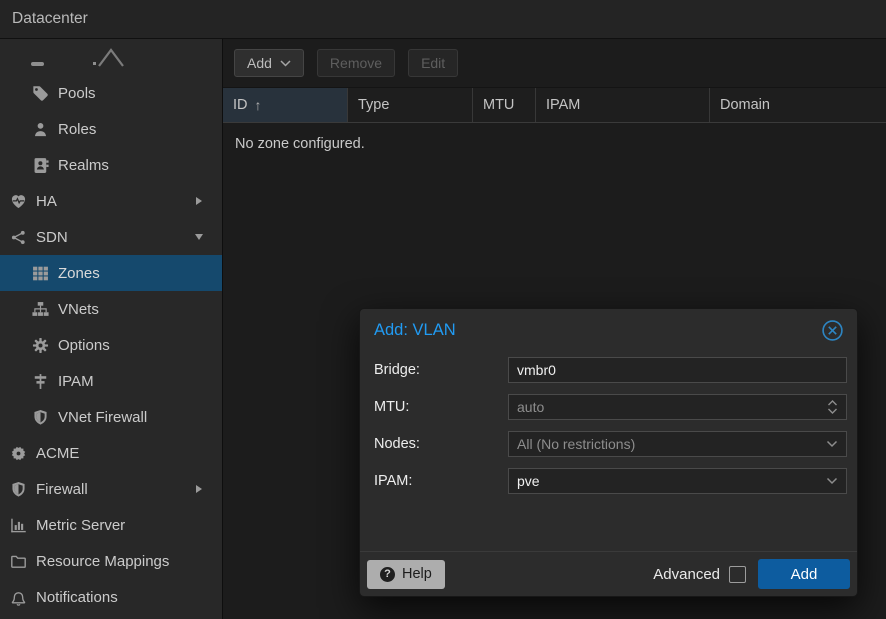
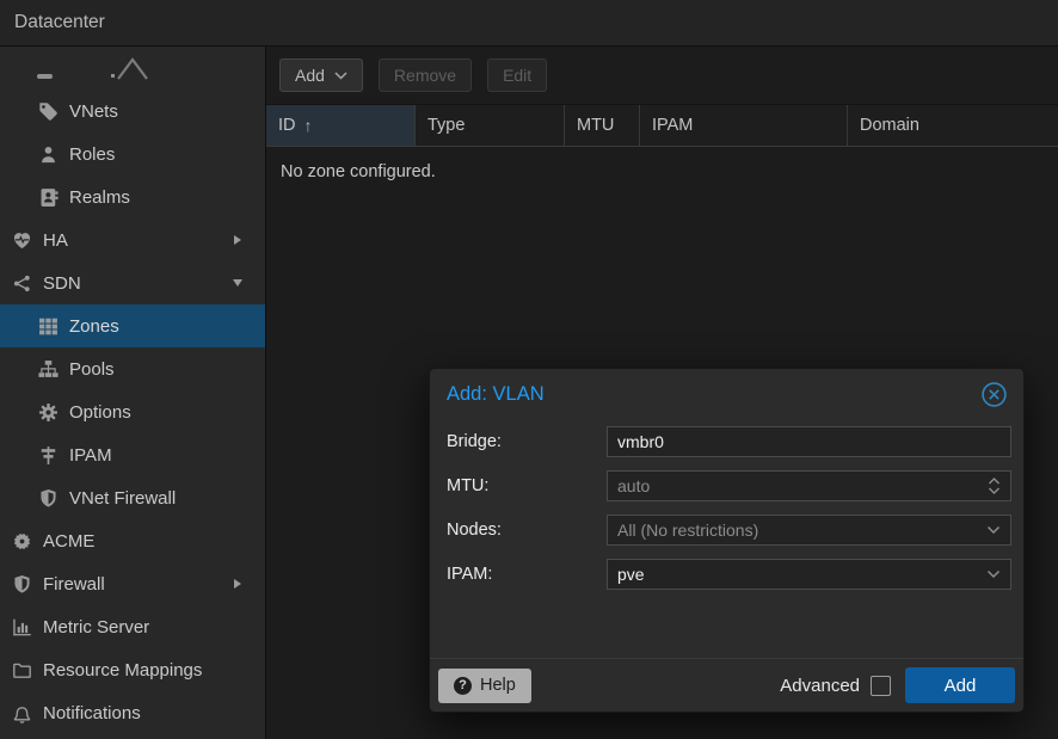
  Datacenter
- Pools
+ VNets
  Roles
  Realms
  HA
  SDN
  Zones
- VNets
+ Pools
  Options
  IPAM
  VNet Firewall
  ACME
  Firewall
  Metric Server
  Resource Mappings
  Notifications
  Add
  Remove
  Edit
  ID
  ↑
  Type
  MTU
  IPAM
  Domain
  No zone configured.
  Add: VLAN
  Bridge:
  vmbr0
  MTU:
  auto
  Nodes:
  All (No restrictions)
  IPAM:
  pve
  ?
  Help
  Advanced
  Add
